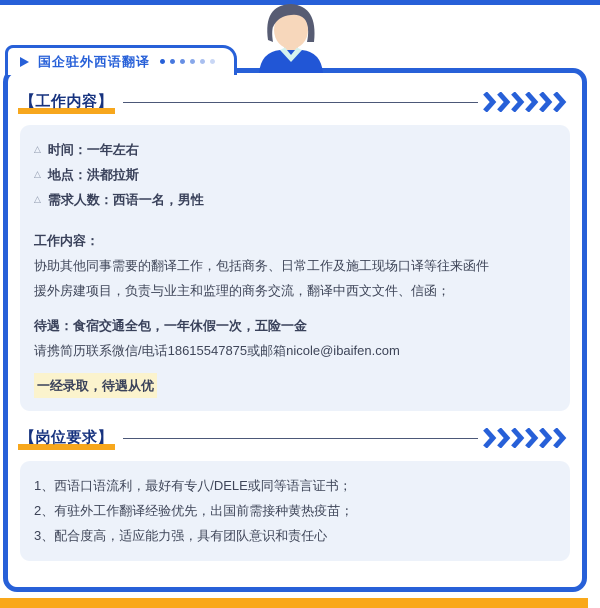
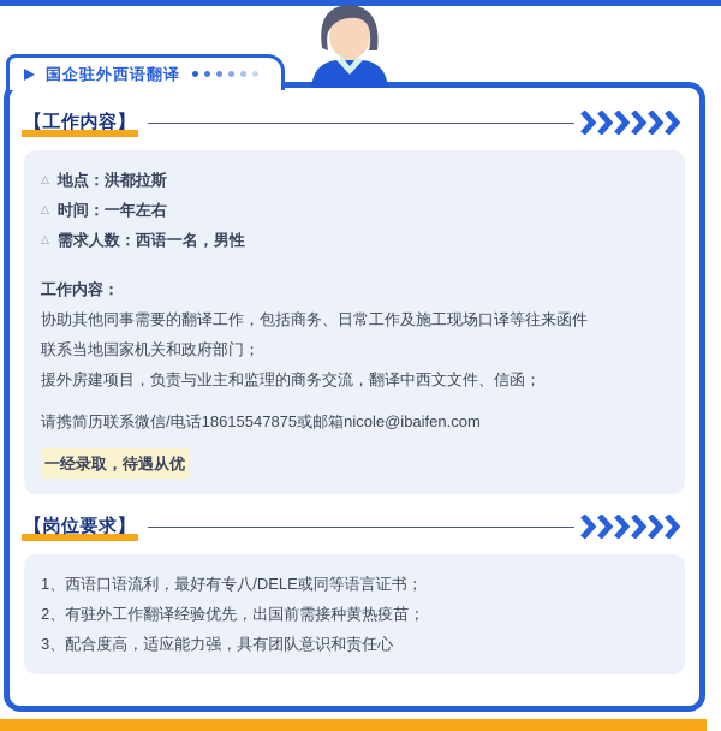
  国企驻外西语翻译
  【工作内容】
  △
- 时间：一年左右
+ 地点：洪都拉斯
  △
- 地点：洪都拉斯
+ 时间：一年左右
  △
  需求人数：西语一名，男性
  工作内容：
  协助其他同事需要的翻译工作，包括商务、日常工作及施工现场口译等往来函件
+ 联系当地国家机关和政府部门；
  援外房建项目，负责与业主和监理的商务交流，翻译中西文文件、信函；
- 待遇：食宿交通全包，一年休假一次，五险一金
  请携简历联系微信/电话18615547875或邮箱nicole@ibaifen.com
  一经录取，待遇从优
  【岗位要求】
  1、西语口语流利，最好有专八/DELE或同等语言证书；
  2、有驻外工作翻译经验优先，出国前需接种黄热疫苗；
  3、配合度高，适应能力强，具有团队意识和责任心
